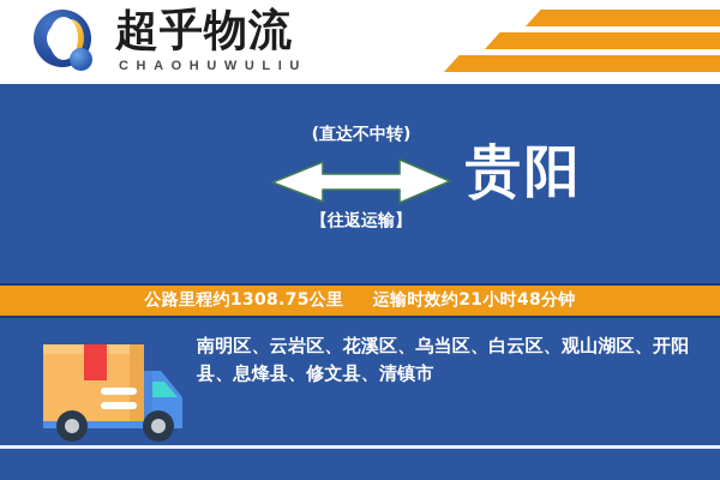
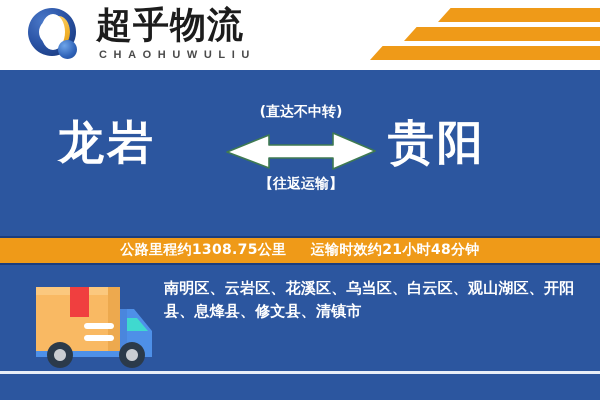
  超乎物流
  CHAOHUWULIU
+ 龙岩
  (直达不中转)
  【往返运输】
  贵阳
  公路里程约1308.75公里 运输时效约21小时48分钟
  南明区、云岩区、花溪区、乌当区、白云区、观山湖区、开阳县、息烽县、修文县、清镇市
